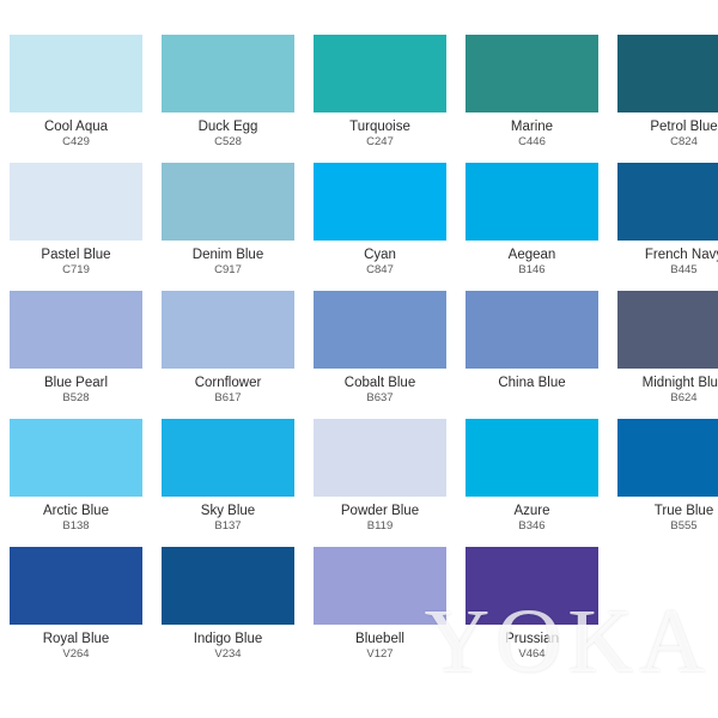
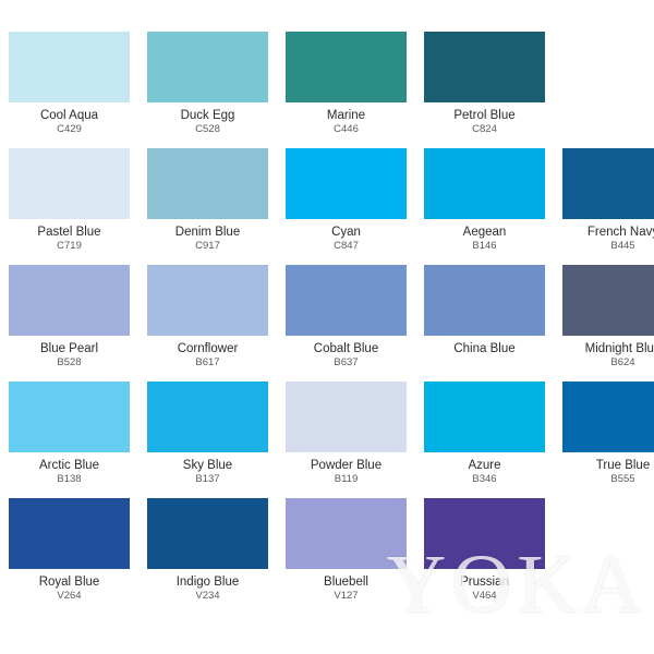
  Cool Aqua
  C429
  Duck Egg
  C528
- Turquoise
- C247
  Marine
  C446
  Petrol Blue
  C824
  Pastel Blue
  C719
  Denim Blue
  C917
  Cyan
  C847
  Aegean
  B146
  French Nav
  B445
  Blue Pearl
  B528
  Cornflower
  B617
  Cobalt Blue
  B637
  China Blue
  Midnight Blu
  B624
  Arctic Blue
  B138
  Sky Blue
  B137
  Powder Blue
  B119
  Azure
  B346
  True Blue
  B555
  Royal Blue
  V264
  Indigo Blue
  V234
  Bluebell
  V127
  Prussian
  V464
  YOKA
